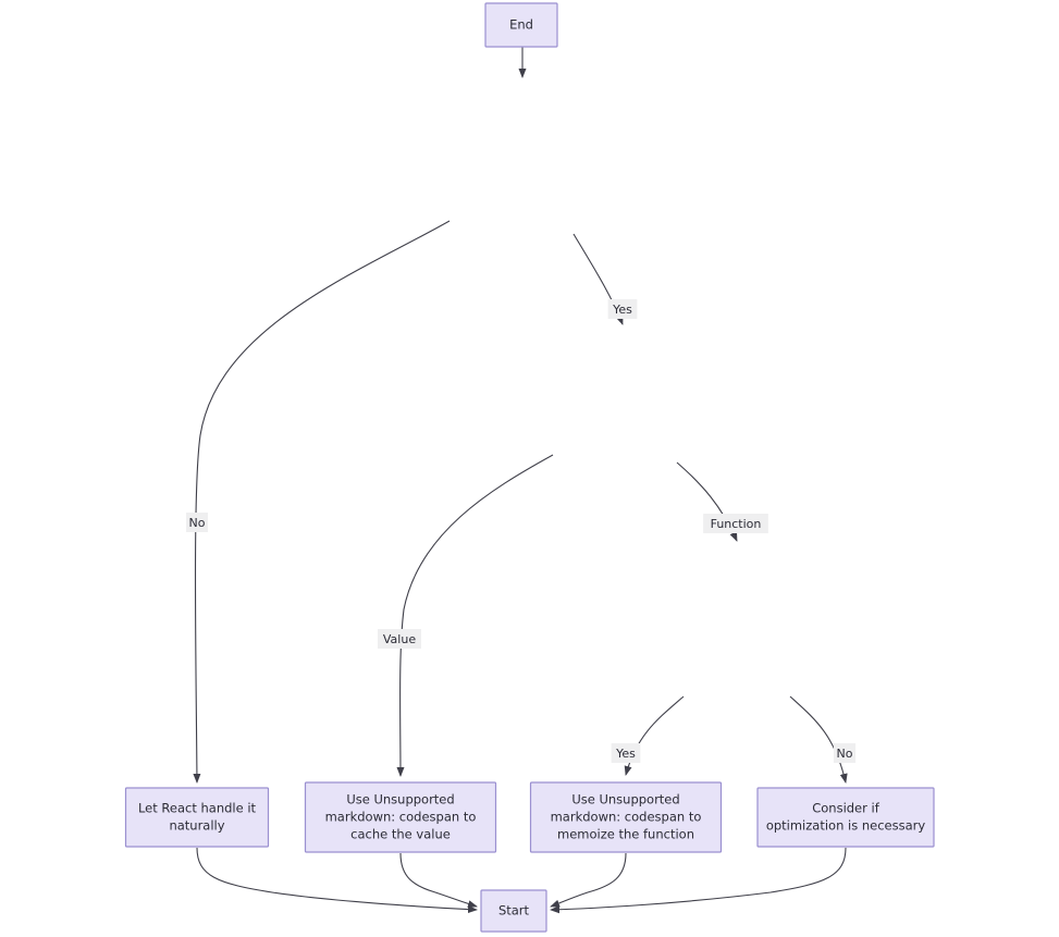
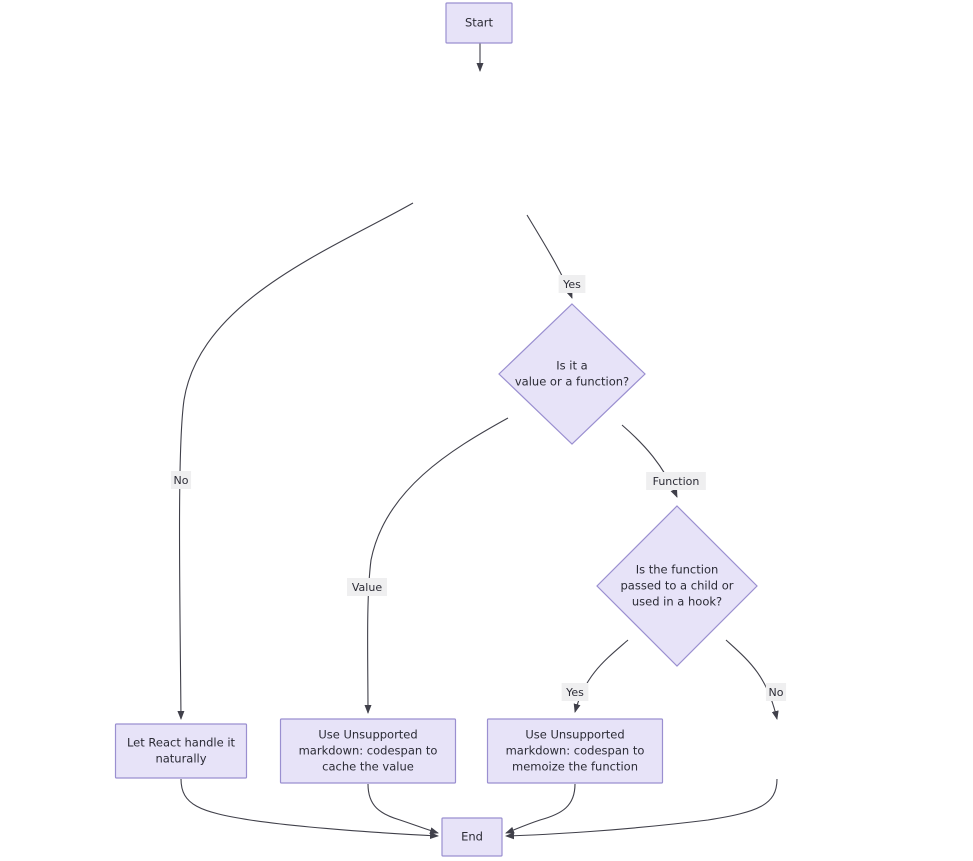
- End
+ Start
+ Is it a
+ value or a function?
+ Is the function
+ passed to a child or
+ used in a hook?
  Let React handle it
  naturally
  Use Unsupported
  markdown: codespan to
  cache the value
  Use Unsupported
  markdown: codespan to
  memoize the function
- Consider if
- optimization is necessary
- Start
+ End
  No
  Yes
  Value
  Function
  Yes
  No
